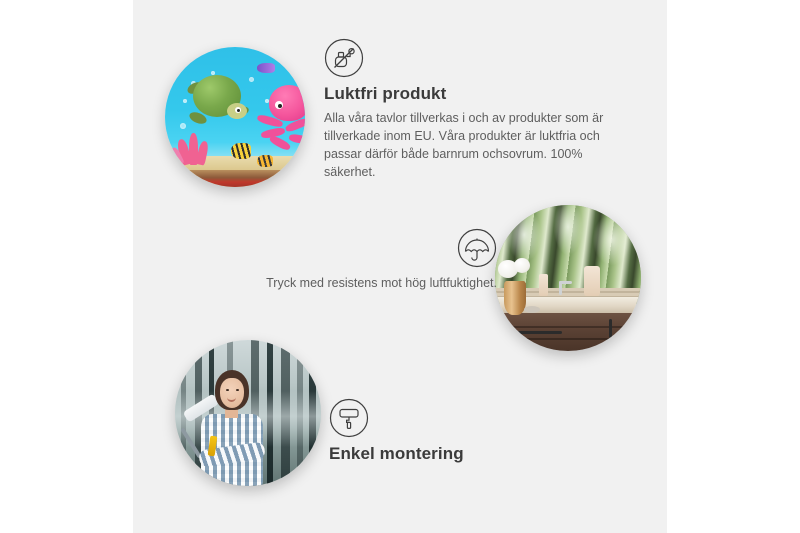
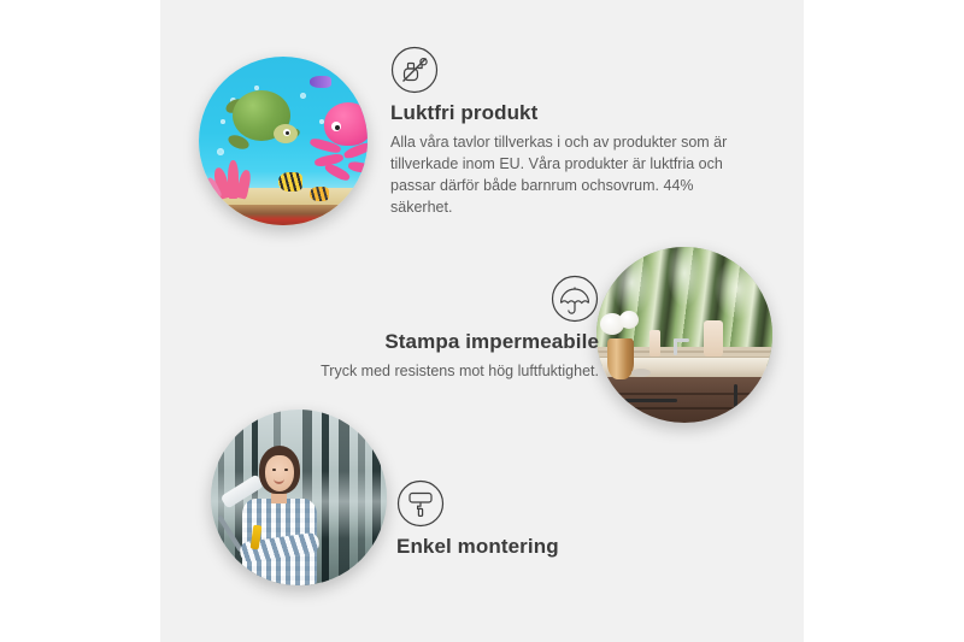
  Luktfri produkt
- Alla våra tavlor tillverkas i och av produkter som är tillverkade inom EU. Våra produkter är luktfria och passar därför både barnrum ochsovrum. 100% säkerhet.
+ Alla våra tavlor tillverkas i och av produkter som är tillverkade inom EU. Våra produkter är luktfria och passar därför både barnrum ochsovrum. 44% säkerhet.
+ Stampa impermeabile
  Tryck med resistens mot hög luftfuktighet.
  Enkel montering
